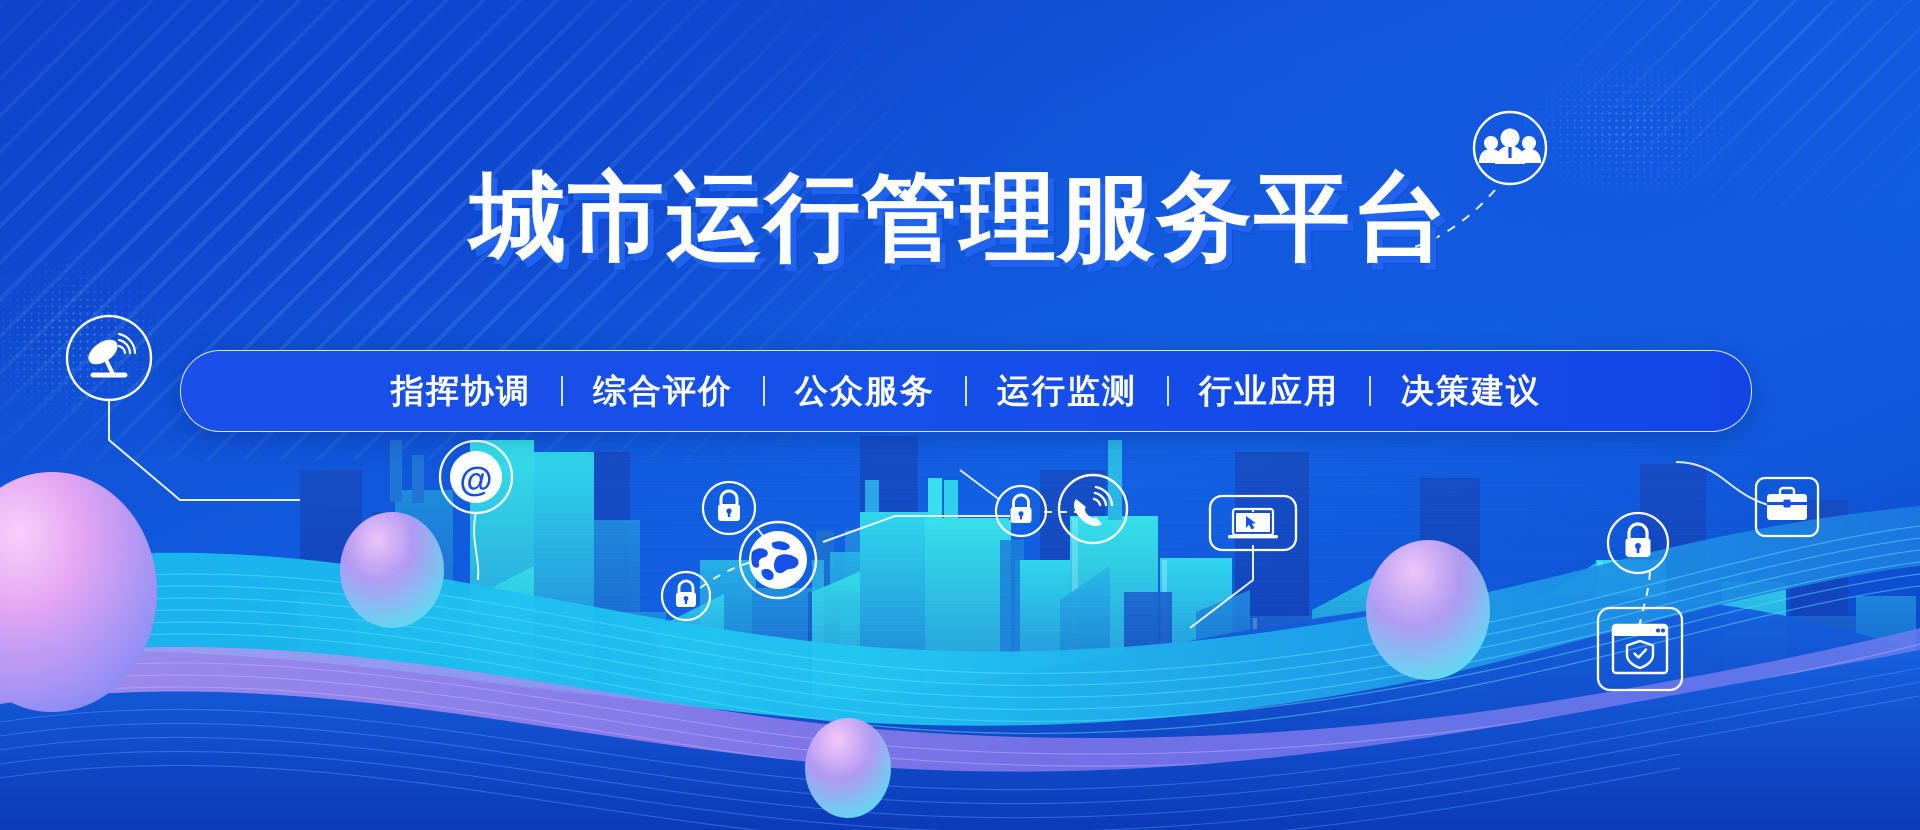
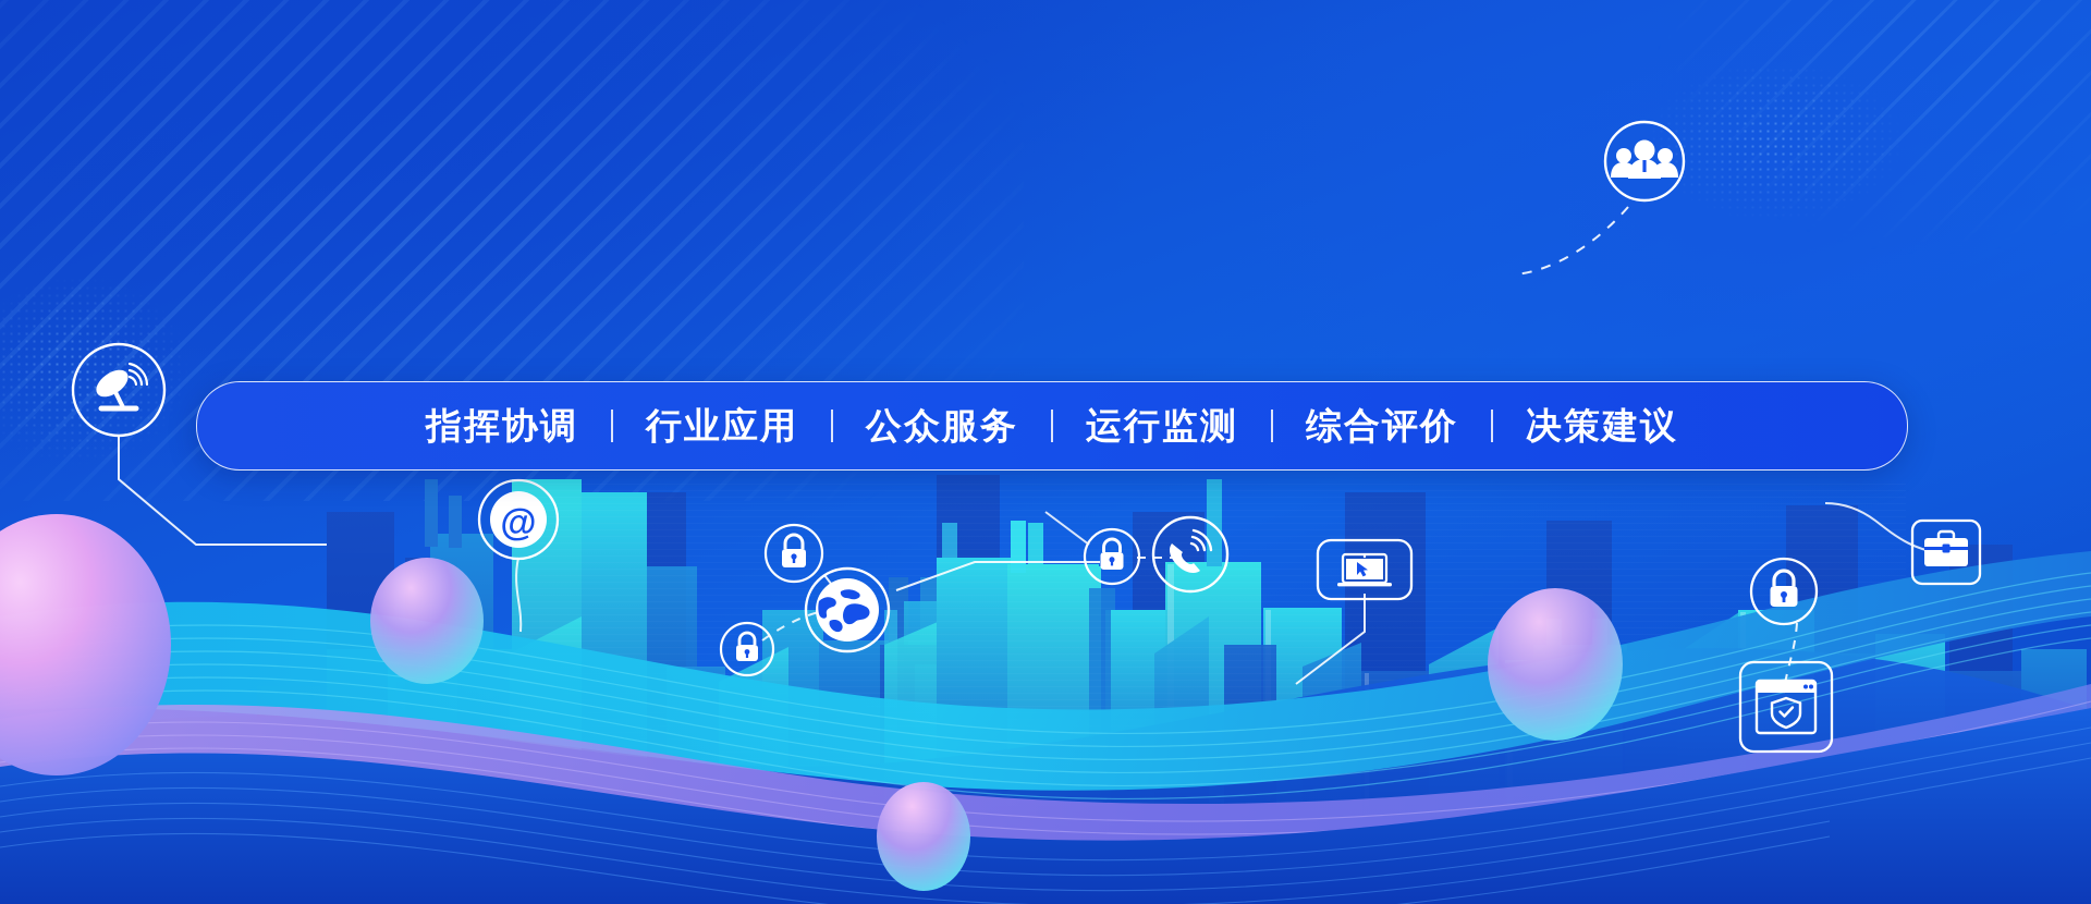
  @
- 城市运行管理服务平台
  指挥协调
- 综合评价
+ 行业应用
  公众服务
  运行监测
- 行业应用
+ 综合评价
  决策建议
